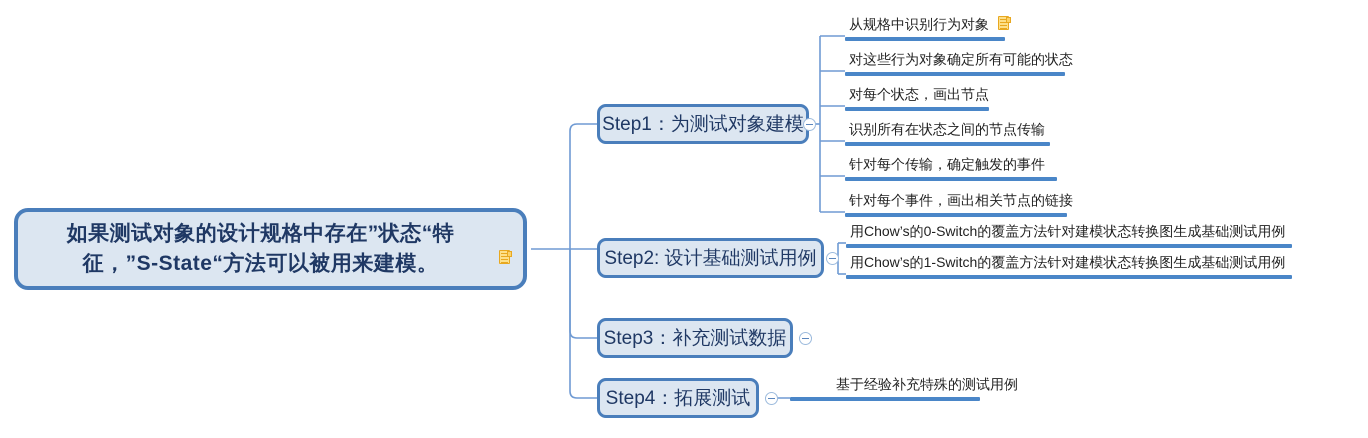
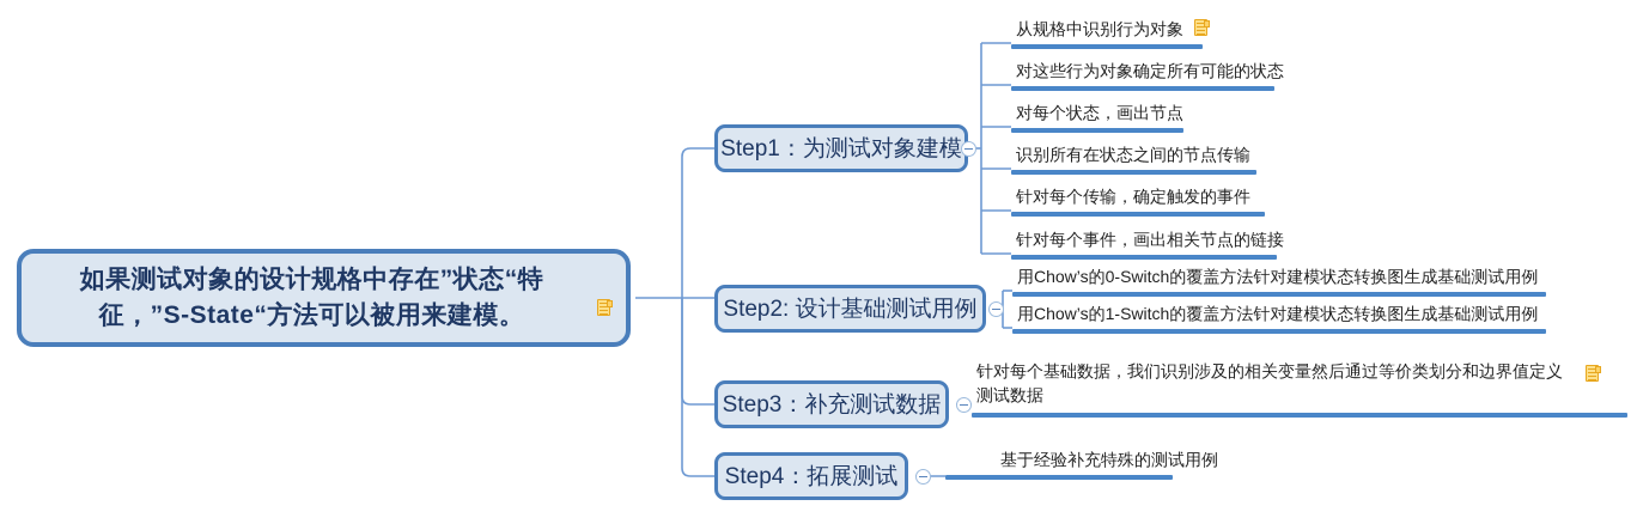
  如果测试对象的设计规格中存在”状态“特征，”S-State“方法可以被用来建模。
  Step1：为测试对象建模
  从规格中识别行为对象
  对这些行为对象确定所有可能的状态
  对每个状态，画出节点
  识别所有在状态之间的节点传输
  针对每个传输，确定触发的事件
  针对每个事件，画出相关节点的链接
  Step2: 设计基础测试用例
  用Chow’s的0-Switch的覆盖方法针对建模状态转换图生成基础测试用例
  用Chow’s的1-Switch的覆盖方法针对建模状态转换图生成基础测试用例
  Step3：补充测试数据
+ 针对每个基础数据，我们识别涉及的相关变量然后通过等价类划分和边界值定义测试数据
  Step4：拓展测试
  基于经验补充特殊的测试用例
